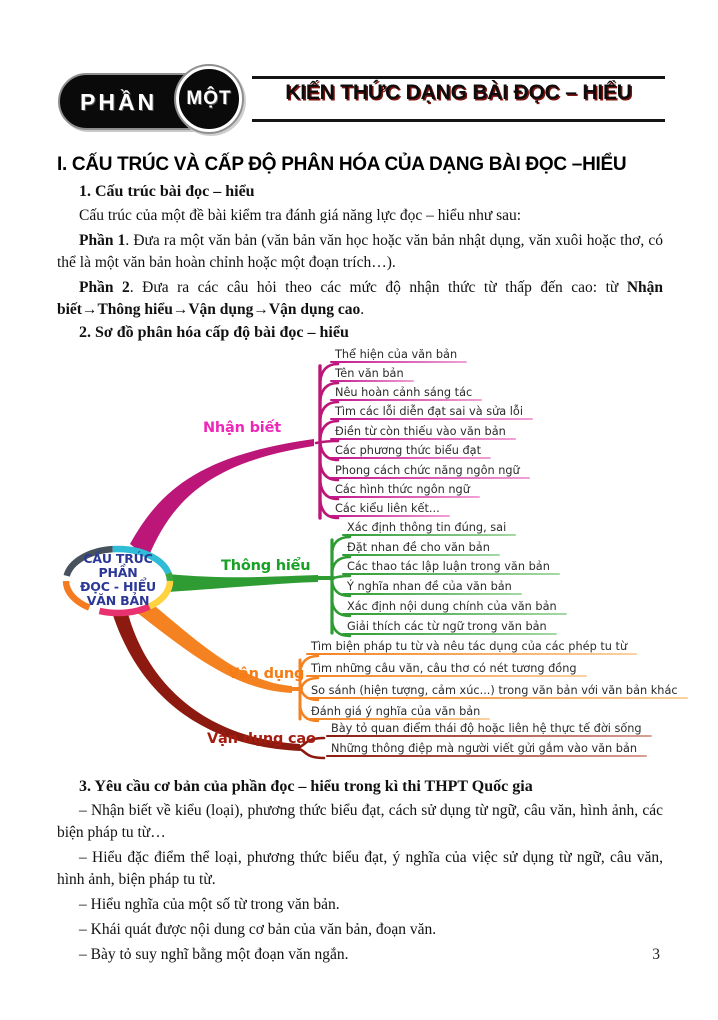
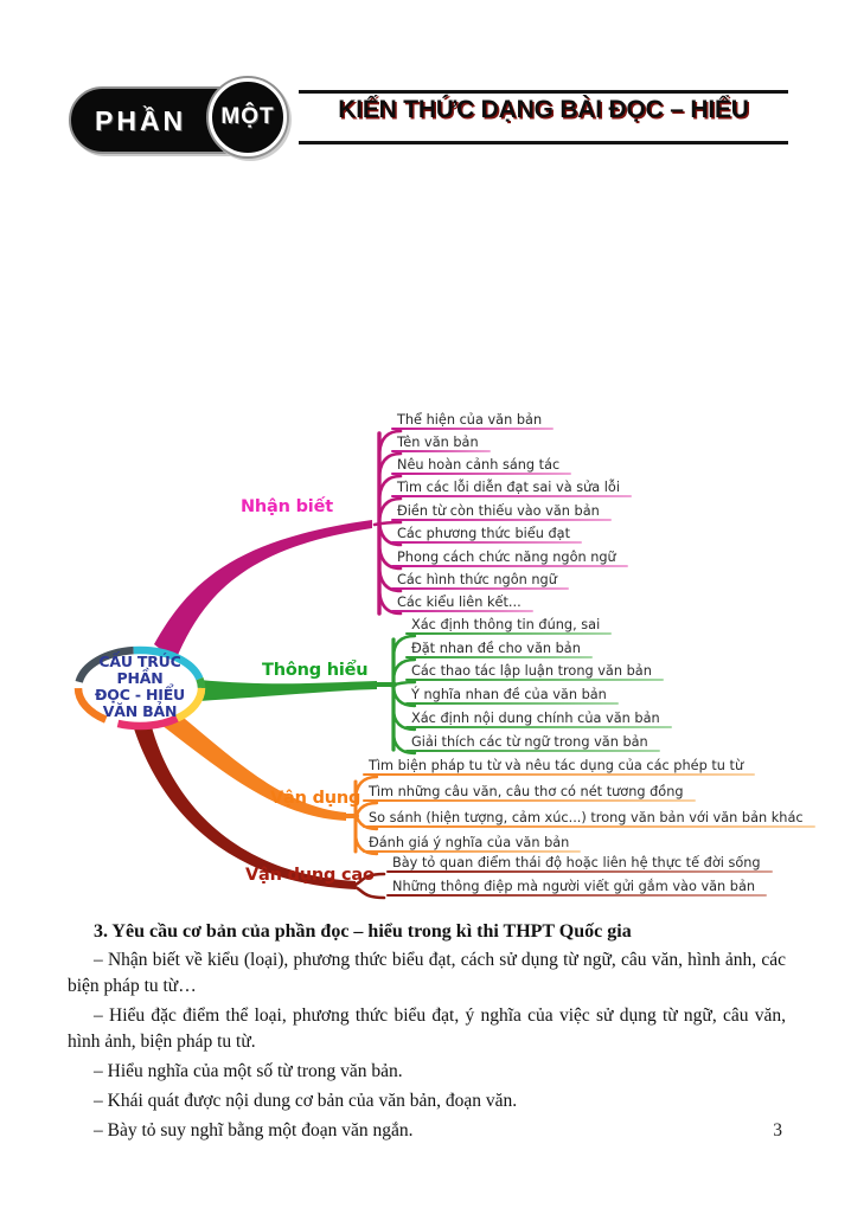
  PHẦN
  KIẾN THỨC DẠNG BÀI ĐỌC – HIỂU
  MỘT
- I. CẤU TRÚC VÀ CẤP ĐỘ PHÂN HÓA CỦA DẠNG BÀI ĐỌC –HIỂU
- 1. Cấu trúc bài đọc – hiểu
- Cấu trúc của một đề bài kiểm tra đánh giá năng lực đọc – hiểu như sau:
- Phần 1. Đưa ra một văn bản (văn bản văn học hoặc văn bản nhật dụng, văn xuôi hoặc thơ, có thể là một văn bản hoàn chỉnh hoặc một đoạn trích…).
- Phần 2. Đưa ra các câu hỏi theo các mức độ nhận thức từ thấp đến cao: từ Nhận biết→Thông hiểu→Vận dụng→Vận dụng cao.
- 2. Sơ đồ phân hóa cấp độ bài đọc – hiểu
  CẤU TRÚC
  PHẦN
  ĐỌC - HIỂU
  VĂN BẢN
  Nhận biết
  Thông hiểu
  Vận dụng
  Vận dụng cao
  Thể hiện của văn bản
  Tên văn bản
  Nêu hoàn cảnh sáng tác
  Tìm các lỗi diễn đạt sai và sửa lỗi
  Điền từ còn thiếu vào văn bản
  Các phương thức biểu đạt
  Phong cách chức năng ngôn ngữ
  Các hình thức ngôn ngữ
  Các kiểu liên kết...
  Xác định thông tin đúng, sai
  Đặt nhan đề cho văn bản
  Các thao tác lập luận trong văn bản
  Ý nghĩa nhan đề của văn bản
  Xác định nội dung chính của văn bản
  Giải thích các từ ngữ trong văn bản
  Tìm biện pháp tu từ và nêu tác dụng của các phép tu từ
  Tìm những câu văn, câu thơ có nét tương đồng
  So sánh (hiện tượng, cảm xúc...) trong văn bản với văn bản khác
  Đánh giá ý nghĩa của văn bản
  Bày tỏ quan điểm thái độ hoặc liên hệ thực tế đời sống
  Những thông điệp mà người viết gửi gắm vào văn bản
  3. Yêu cầu cơ bản của phần đọc – hiểu trong kì thi THPT Quốc gia
  – Nhận biết về kiểu (loại), phương thức biểu đạt, cách sử dụng từ ngữ, câu văn, hình ảnh, các biện pháp tu từ…
  – Hiểu đặc điểm thể loại, phương thức biểu đạt, ý nghĩa của việc sử dụng từ ngữ, câu văn, hình ảnh, biện pháp tu từ.
  – Hiểu nghĩa của một số từ trong văn bản.
  – Khái quát được nội dung cơ bản của văn bản, đoạn văn.
  – Bày tỏ suy nghĩ bằng một đoạn văn ngắn.
  3
